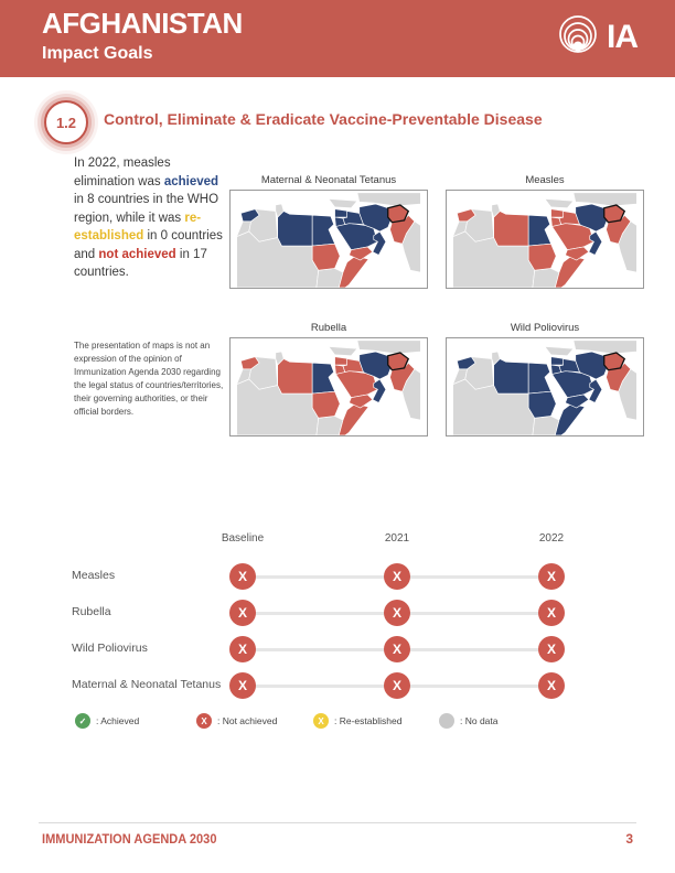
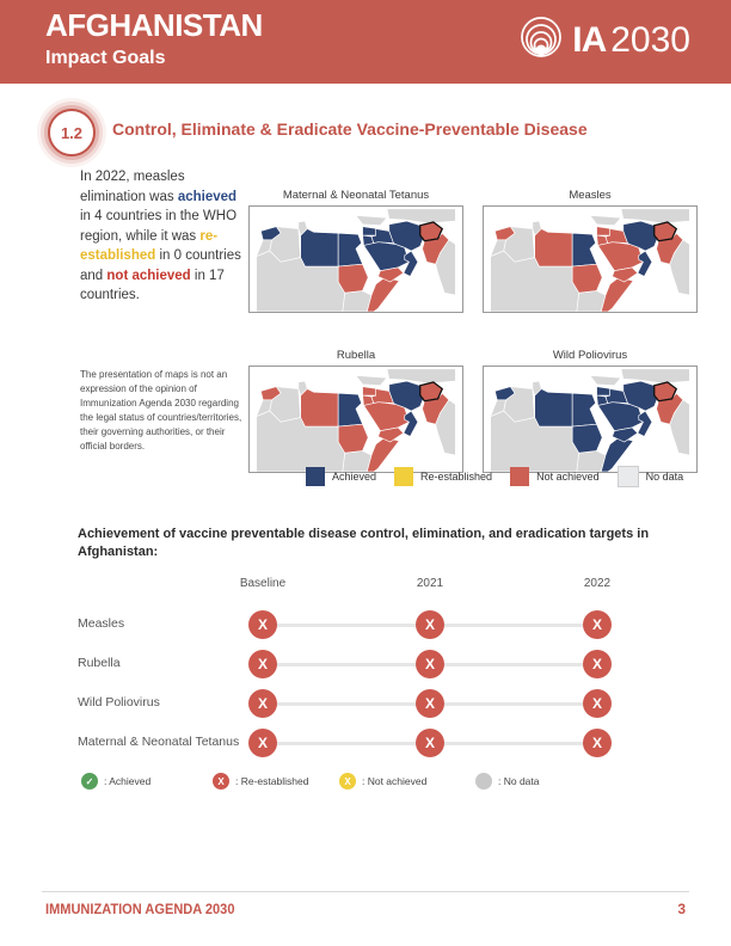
  AFGHANISTAN
  Impact Goals
  IA
+ 2030
  1.2
  Control, Eliminate & Eradicate Vaccine-Preventable Disease
- In 2022, measles elimination was achieved in 8 countries in the WHO region, while it was re-established in 0 countries and not achieved in 17 countries.
+ In 2022, measles elimination was achieved in 4 countries in the WHO region, while it was re-established in 0 countries and not achieved in 17 countries.
  The presentation of maps is not an expression of the opinion of Immunization Agenda 2030 regarding the legal status of countries/territories, their governing authorities, or their official borders.
  Maternal & Neonatal Tetanus
  Measles
  Rubella
  Wild Poliovirus
+ Achieved
+ Re-established
+ Not achieved
+ No data
+ Achievement of vaccine preventable disease control, elimination, and eradication targets in Afghanistan:
  Baseline
  2021
  2022
  Measles
  X
  X
  X
  Rubella
  X
  X
  X
  Wild Poliovirus
  X
  X
  X
  Maternal & Neonatal Tetanus
  X
  X
  X
  ✓
  : Achieved
  X
- : Not achieved
+ : Re-established
  X
- : Re-established
+ : Not achieved
  : No data
  IMMUNIZATION AGENDA 2030
  3
